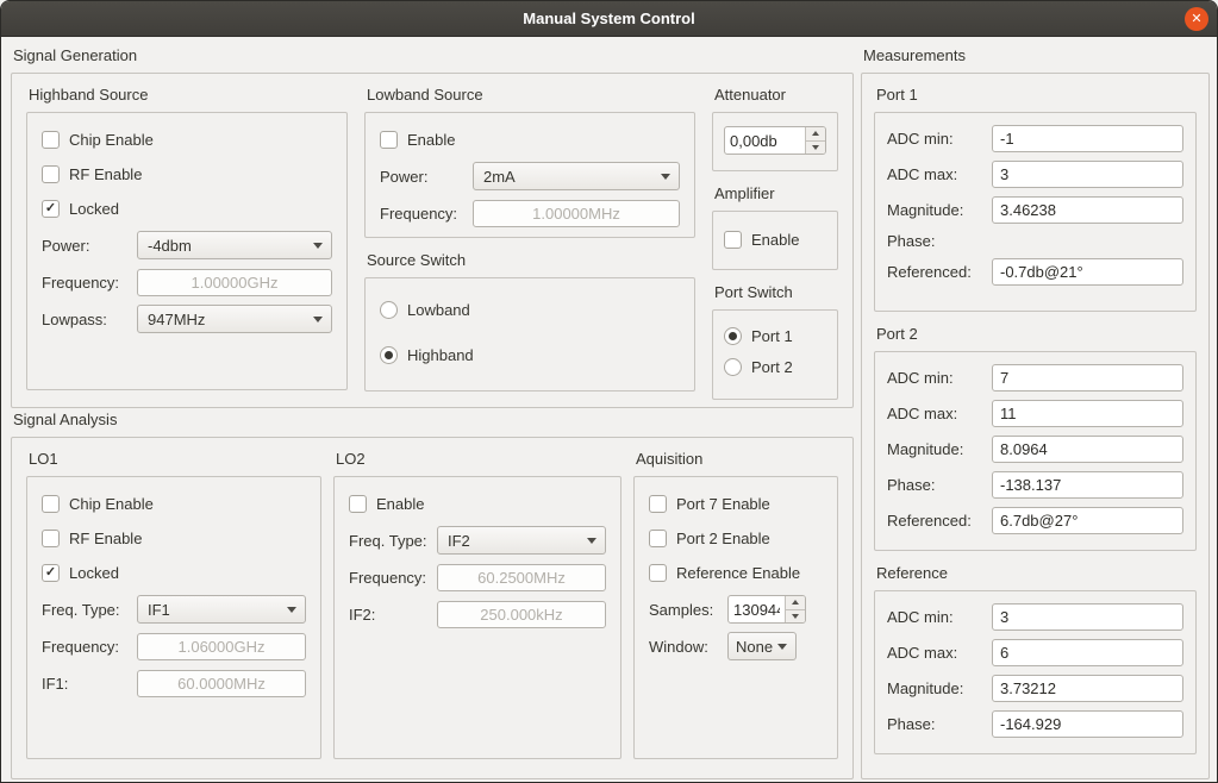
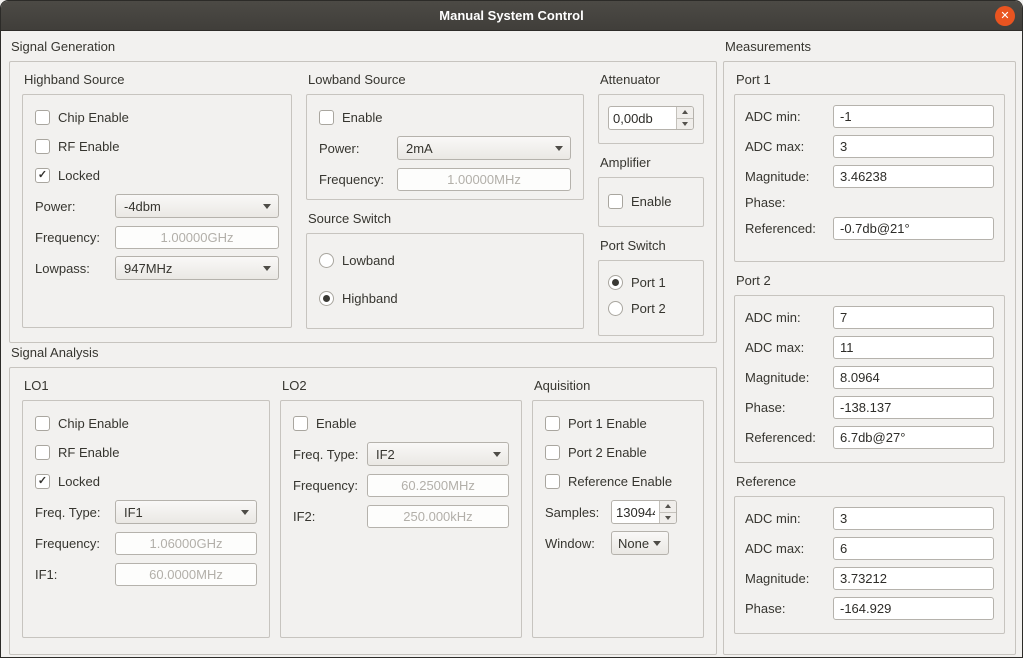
  Manual System Control
  ✕
  Signal Generation
  Highband Source
  Chip Enable
  RF Enable
  ✓
  Locked
  Power:
  -4dbm
  Frequency:
  1.00000GHz
  Lowpass:
  947MHz
  Lowband Source
  Enable
  Power:
  2mA
  Frequency:
  1.00000MHz
  Source Switch
  Lowband
  Highband
  Attenuator
  0,00db
  Amplifier
  Enable
  Port Switch
  Port 1
  Port 2
  Signal Analysis
  LO1
  Chip Enable
  RF Enable
  ✓
  Locked
  Freq. Type:
  IF1
  Frequency:
  1.06000GHz
  IF1:
  60.0000MHz
  LO2
  Enable
  Freq. Type:
  IF2
  Frequency:
  60.2500MHz
  IF2:
  250.000kHz
  Aquisition
- Port 7 Enable
+ Port 1 Enable
  Port 2 Enable
  Reference Enable
  Samples:
  13094
  Window:
  None
  Measurements
  Port 1
  ADC min:
  -1
  ADC max:
  3
  Magnitude:
  3.46238
  Phase:
  Referenced:
  -0.7db@21°
  Port 2
  ADC min:
  7
  ADC max:
  11
  Magnitude:
  8.0964
  Phase:
  -138.137
  Referenced:
  6.7db@27°
  Reference
  ADC min:
  3
  ADC max:
  6
  Magnitude:
  3.73212
  Phase:
  -164.929
